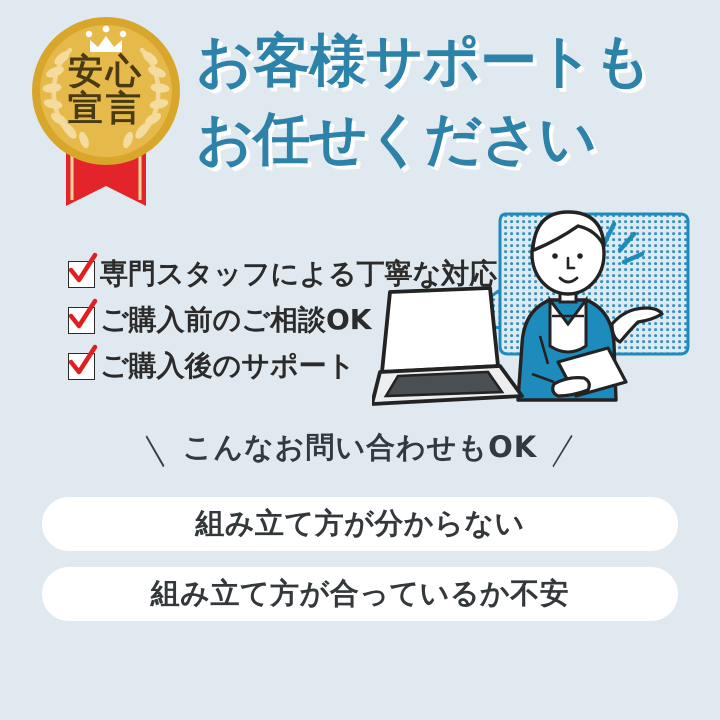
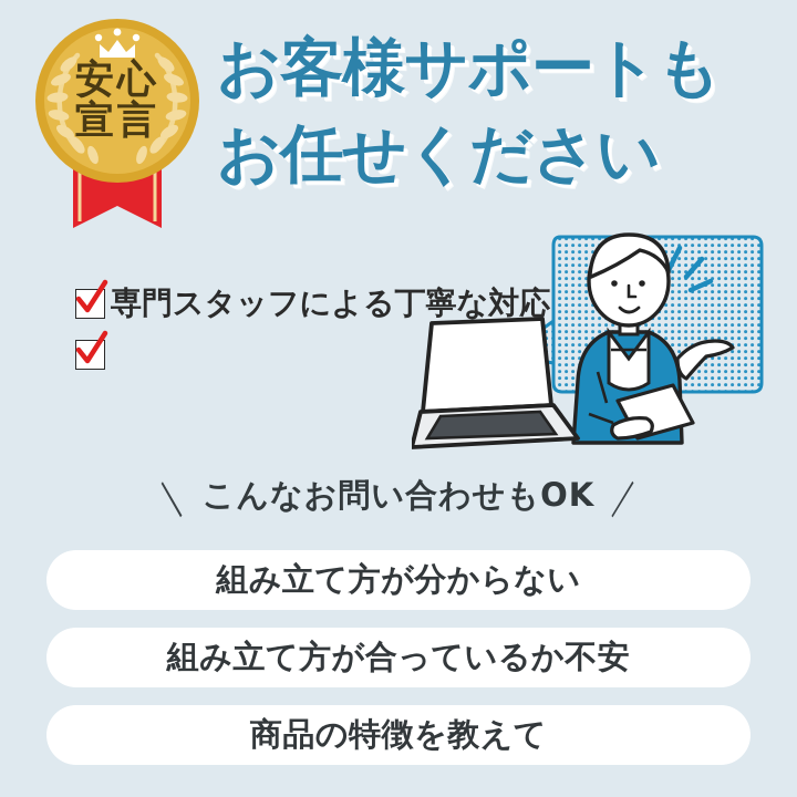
  安心
  宣言
  お客様サポートも
  お任せください
  専門スタッフによる丁寧な対応
- ご購入前のご相談OK
- ご購入後のサポート
  ＼ こんなお問い合わせもOK ／
  組み立て方が分からない
  組み立て方が合っているか不安
+ 商品の特徴を教えて
